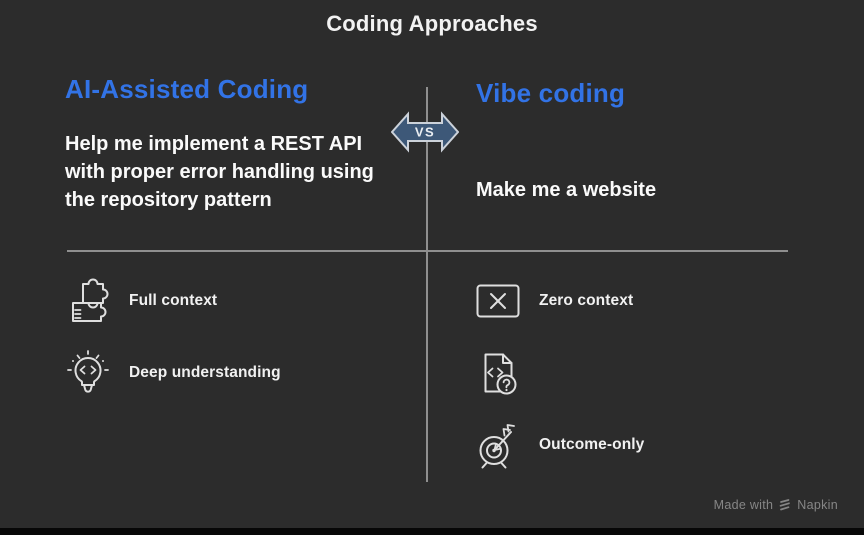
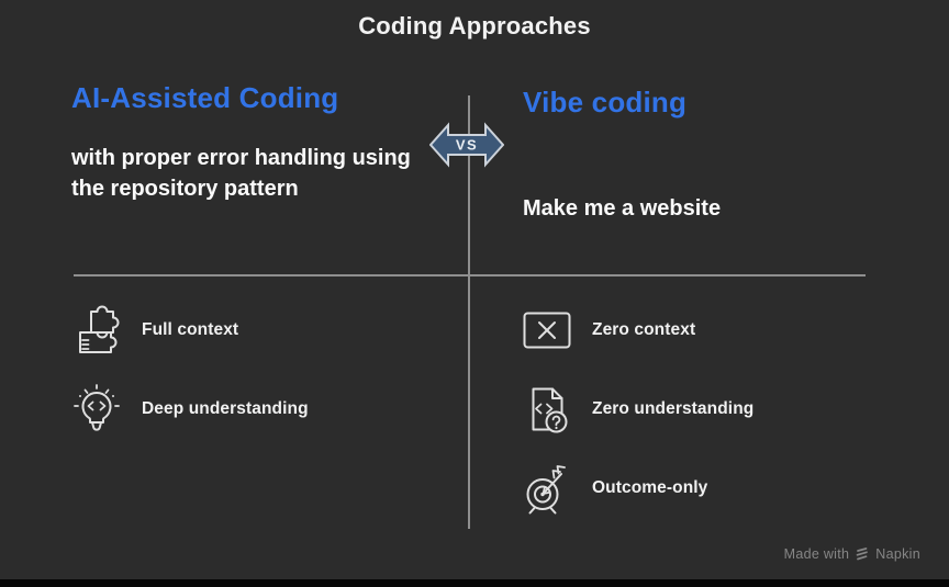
  Coding Approaches
  AI-Assisted Coding
  Vibe coding
- Help me implement a REST API
  with proper error handling using
  the repository pattern
  Make me a website
  VS
  Full context
  Deep understanding
  Zero context
+ Zero understanding
  Outcome-only
  Made with
  Napkin
